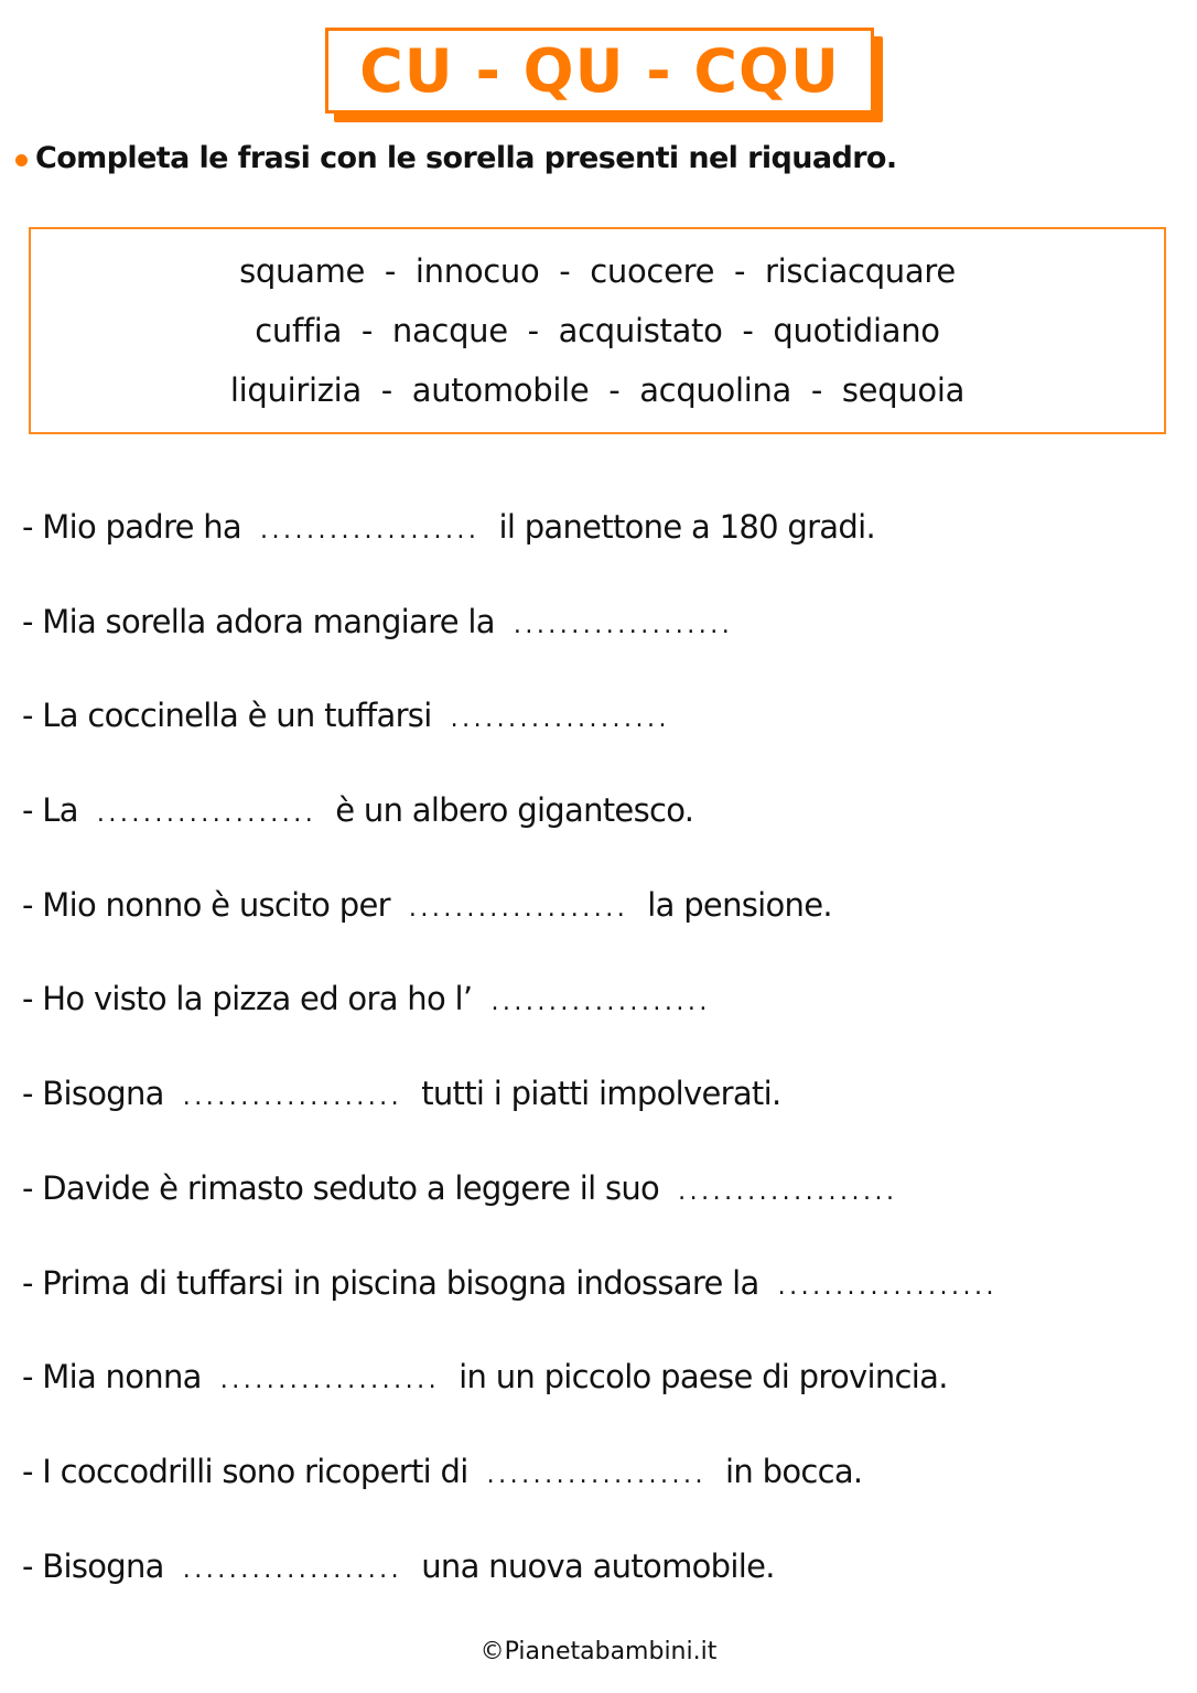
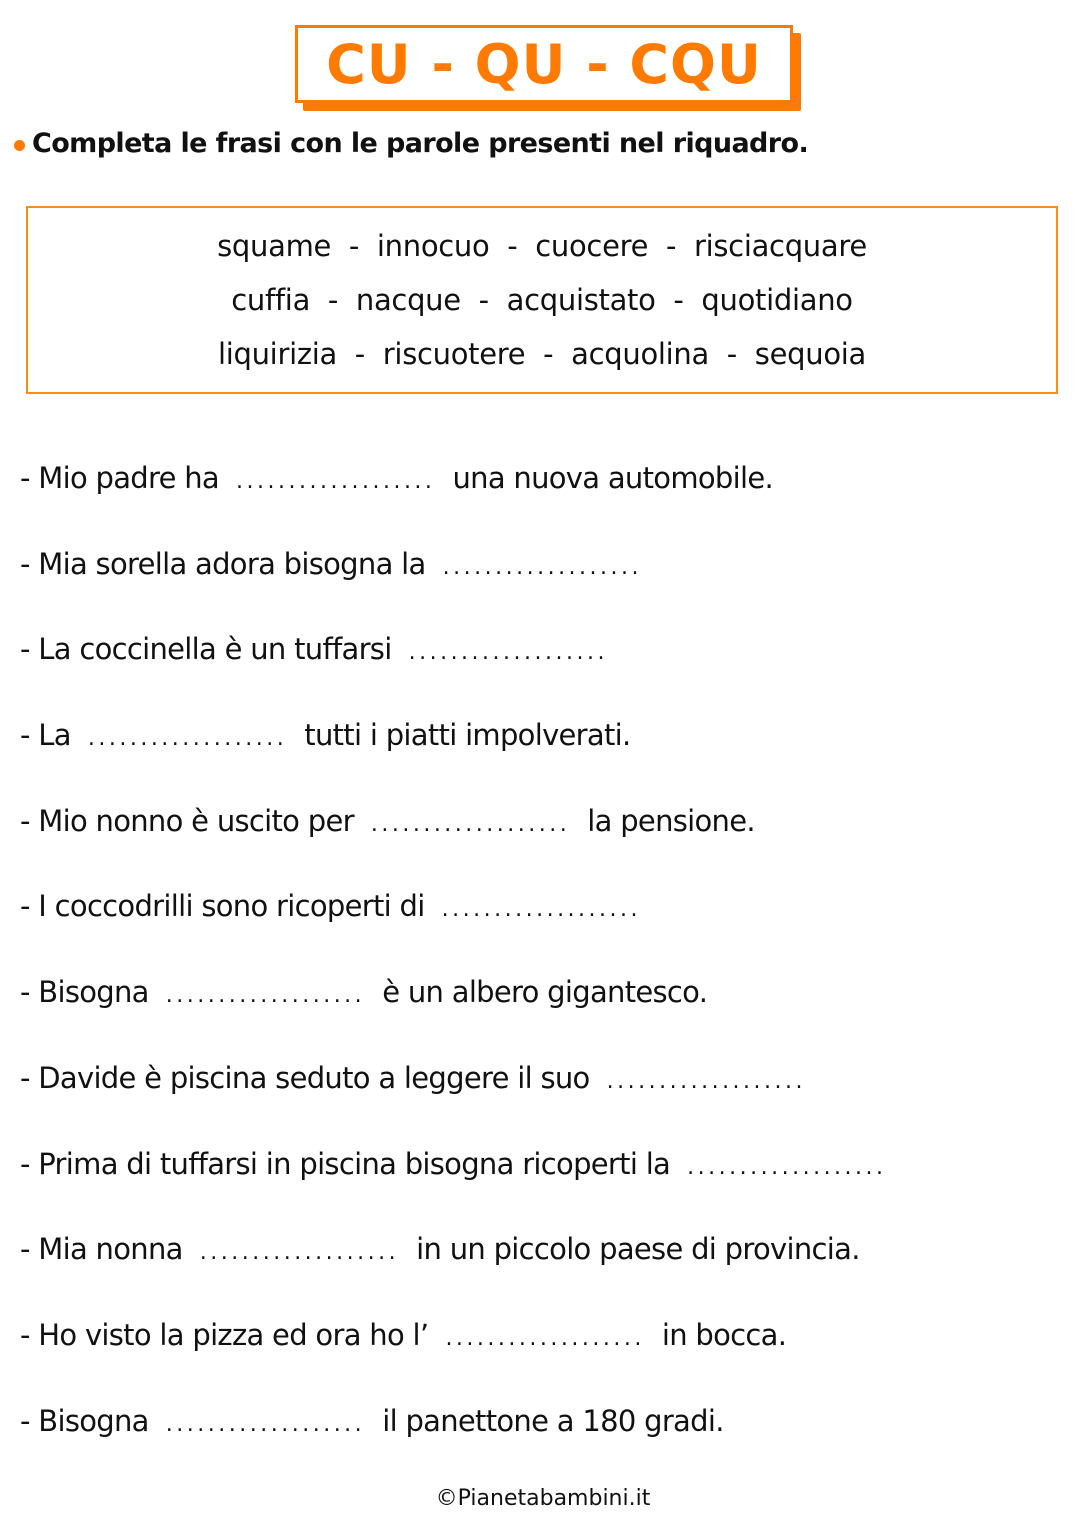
  CU - QU - CQU
- Completa le frasi con le sorella presenti nel riquadro.
+ Completa le frasi con le parole presenti nel riquadro.
  squame - innocuo - cuocere - risciacquare
  cuffia - nacque - acquistato - quotidiano
- liquirizia - automobile - acquolina - sequoia
+ liquirizia - riscuotere - acquolina - sequoia
- - Mio padre ha ................... il panettone a 180 gradi.
+ - Mio padre ha ................... una nuova automobile.
- - Mia sorella adora mangiare la ...................
+ - Mia sorella adora bisogna la ...................
  - La coccinella è un tuffarsi ...................
- - La ................... è un albero gigantesco.
+ - La ................... tutti i piatti impolverati.
  - Mio nonno è uscito per ................... la pensione.
- - Ho visto la pizza ed ora ho l’ ...................
+ - I coccodrilli sono ricoperti di ...................
- - Bisogna ................... tutti i piatti impolverati.
+ - Bisogna ................... è un albero gigantesco.
- - Davide è rimasto seduto a leggere il suo ...................
+ - Davide è piscina seduto a leggere il suo ...................
- - Prima di tuffarsi in piscina bisogna indossare la ...................
+ - Prima di tuffarsi in piscina bisogna ricoperti la ...................
  - Mia nonna ................... in un piccolo paese di provincia.
- - I coccodrilli sono ricoperti di ................... in bocca.
+ - Ho visto la pizza ed ora ho l’ ................... in bocca.
- - Bisogna ................... una nuova automobile.
+ - Bisogna ................... il panettone a 180 gradi.
  ©Pianetabambini.it
